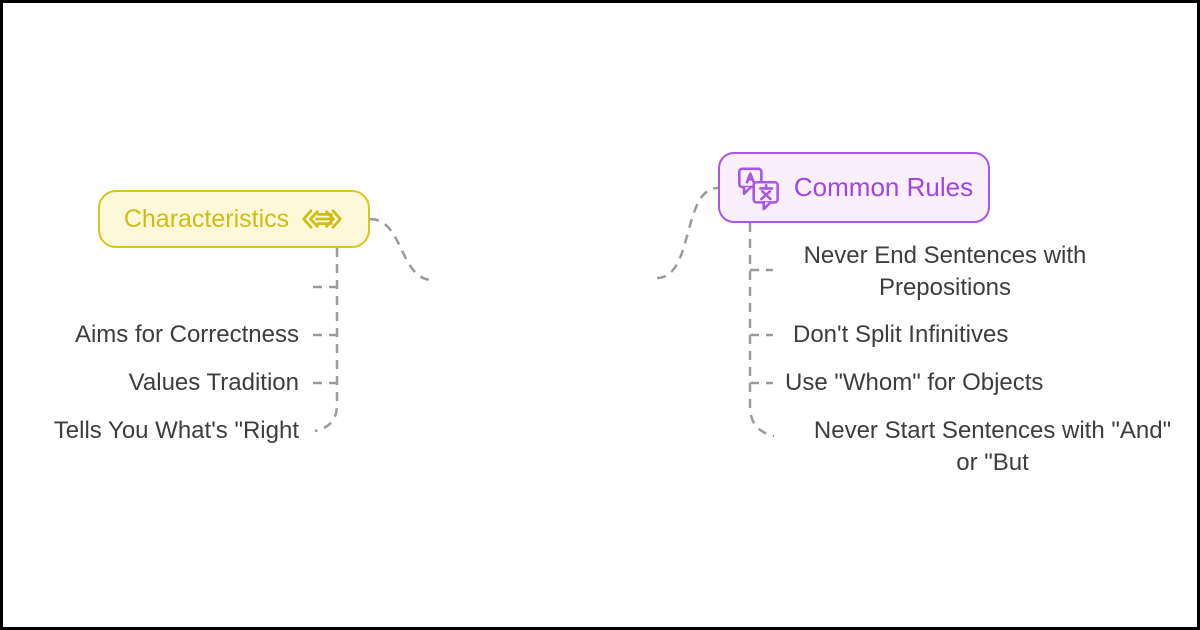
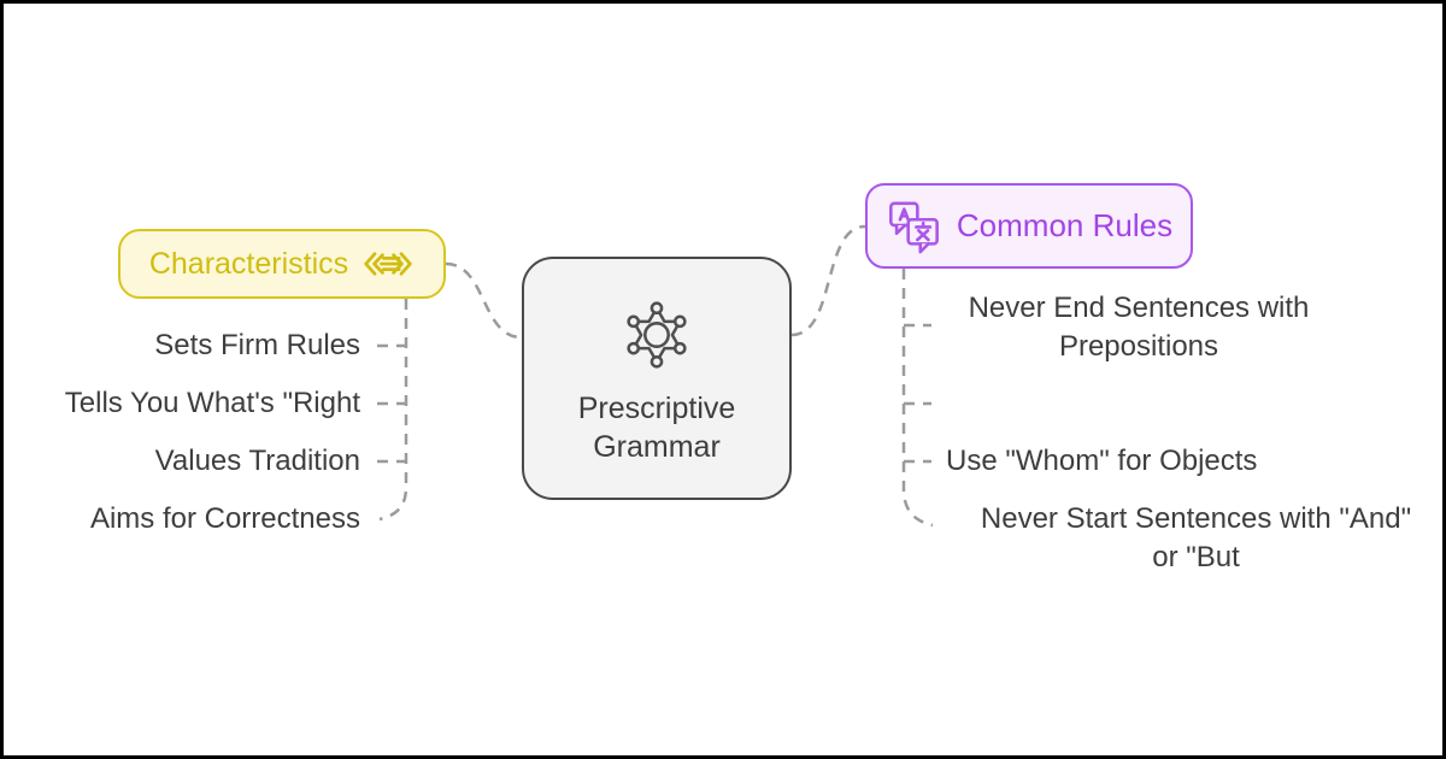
  Characteristics
  Common Rules
+ Prescriptive
+ Grammar
+ Sets Firm Rules
- Aims for Correctness
+ Tells You What's "Right
  Values Tradition
- Tells You What's "Right
+ Aims for Correctness
  Never End Sentences with
  Prepositions
- Don't Split Infinitives
  Use "Whom" for Objects
  Never Start Sentences with "And"
  or "But
